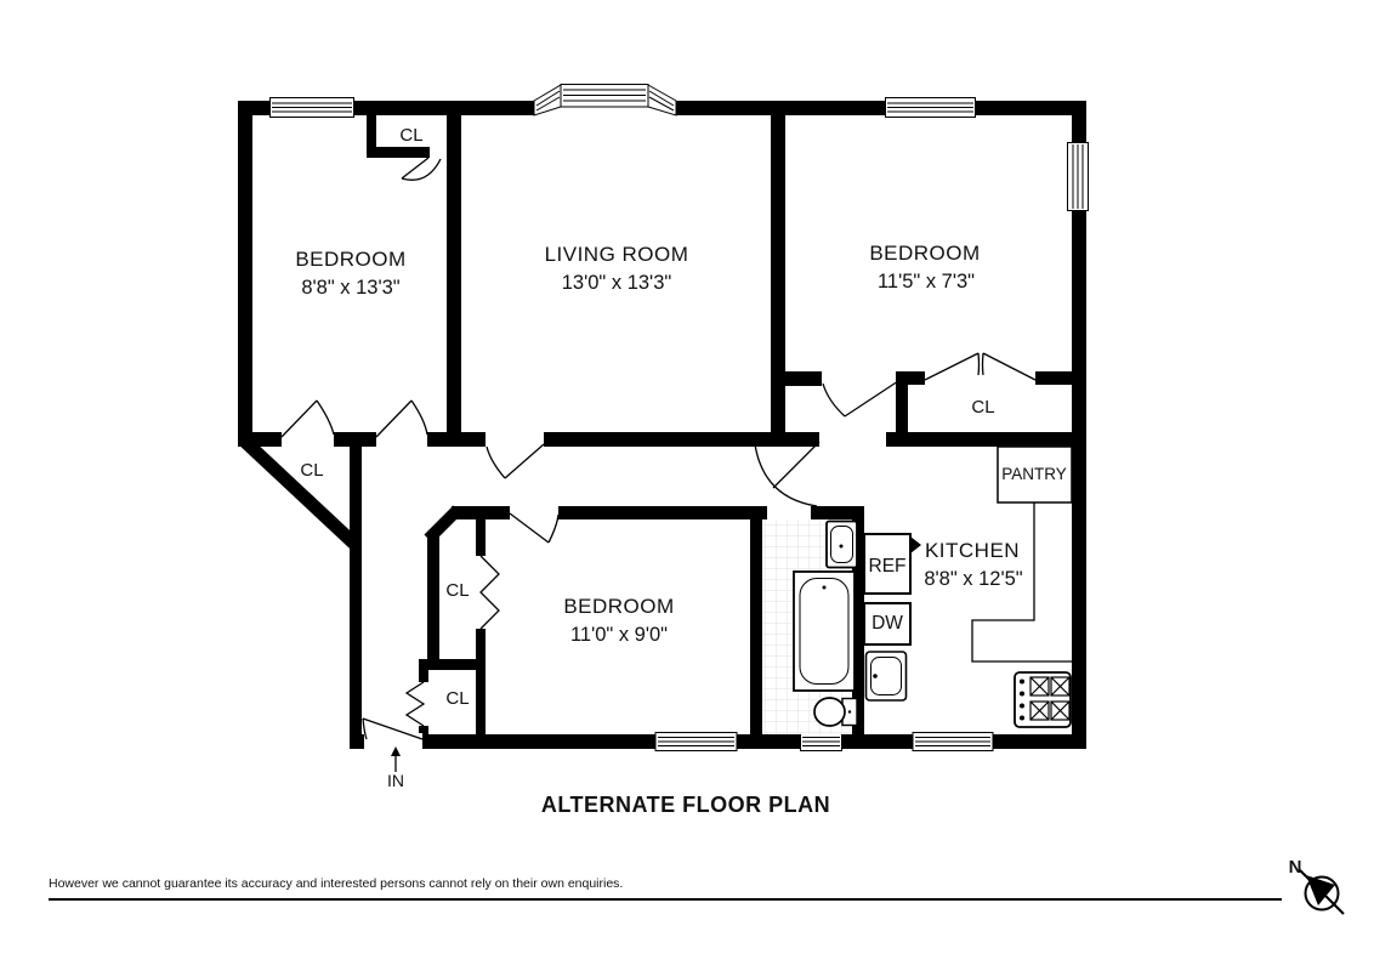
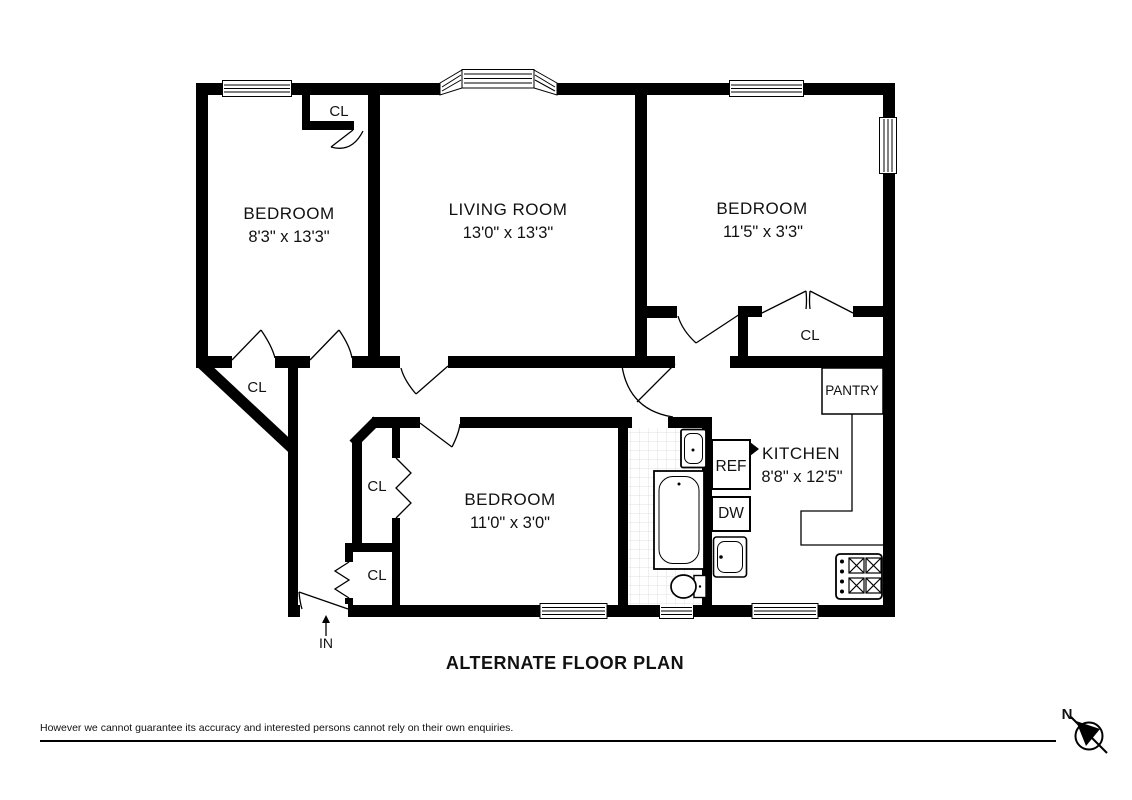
  BEDROOM
- 8'8" x 13'3"
+ 8'3" x 13'3"
  LIVING ROOM
  13'0" x 13'3"
  BEDROOM
- 11'5" x 7'3"
+ 11'5" x 3'3"
  BEDROOM
- 11'0" x 9'0"
+ 11'0" x 3'0"
  KITCHEN
  8'8" x 12'5"
  PANTRY
  CL
  CL
  CL
  CL
  CL
  REF
  DW
  IN
  ALTERNATE FLOOR PLAN
  However we cannot guarantee its accuracy and interested persons cannot rely on their own enquiries.
  N
